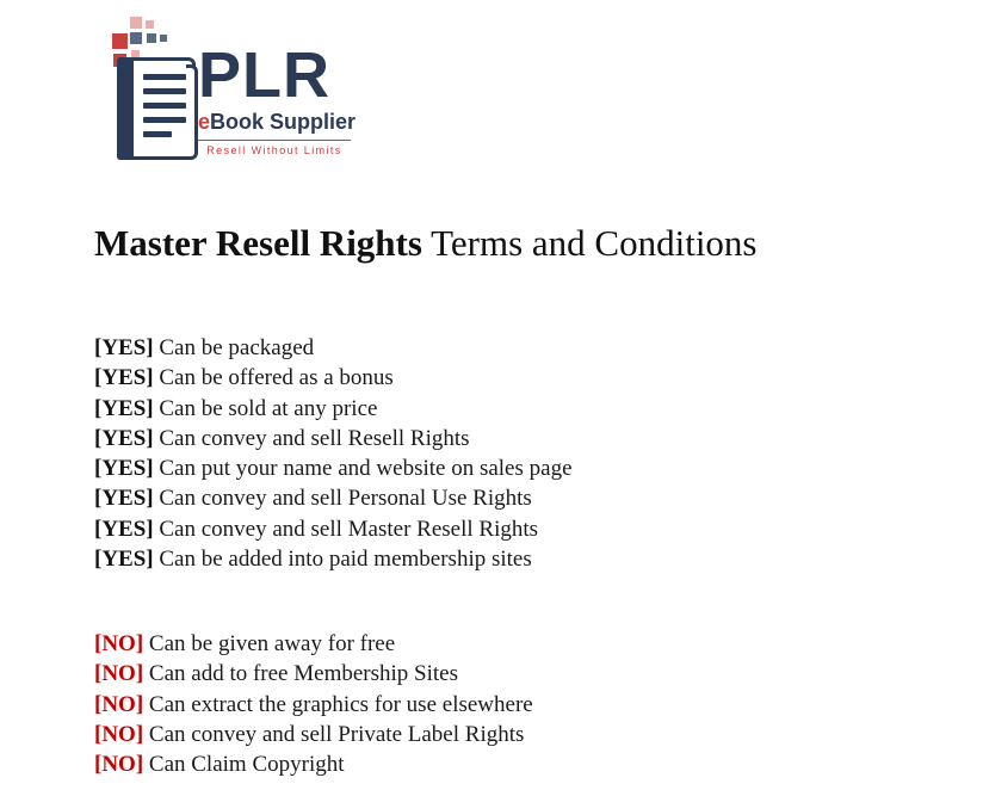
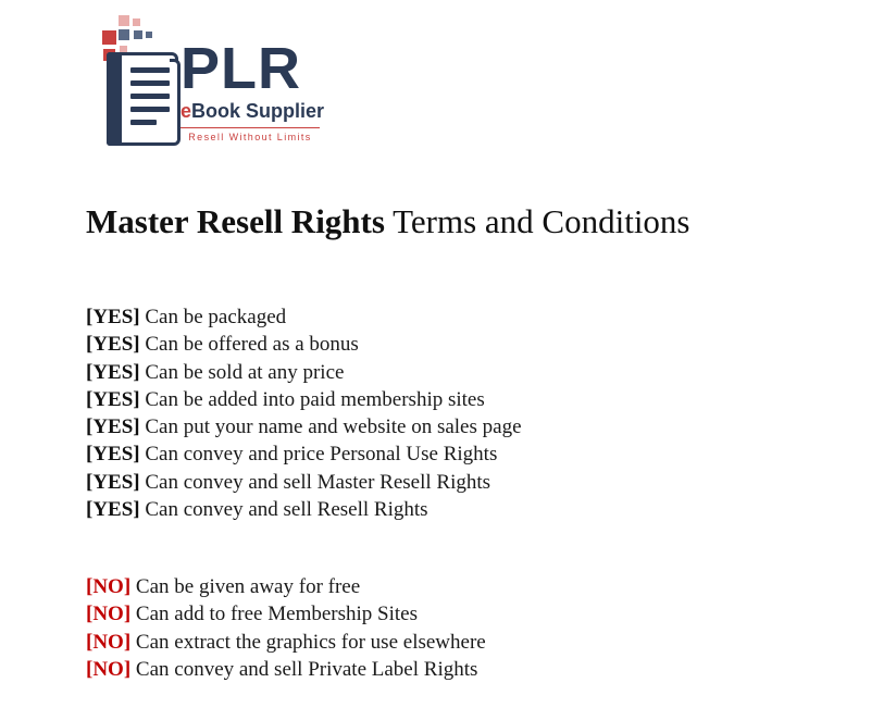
  PLR
  eBook Supplier
  Resell Without Limits
  Master Resell Rights Terms and Conditions
  [YES] Can be packaged
  [YES] Can be offered as a bonus
  [YES] Can be sold at any price
- [YES] Can convey and sell Resell Rights
+ [YES] Can be added into paid membership sites
  [YES] Can put your name and website on sales page
- [YES] Can convey and sell Personal Use Rights
+ [YES] Can convey and price Personal Use Rights
  [YES] Can convey and sell Master Resell Rights
- [YES] Can be added into paid membership sites
+ [YES] Can convey and sell Resell Rights
  [NO] Can be given away for free
  [NO] Can add to free Membership Sites
  [NO] Can extract the graphics for use elsewhere
  [NO] Can convey and sell Private Label Rights
- [NO] Can Claim Copyright
